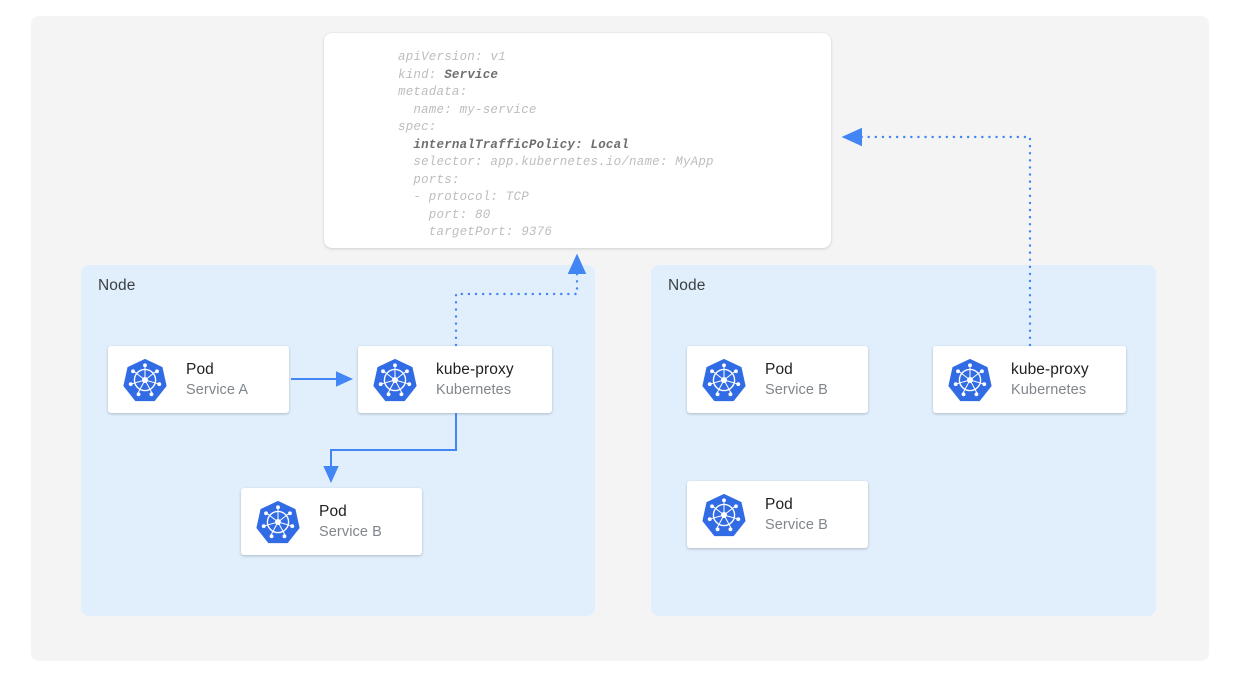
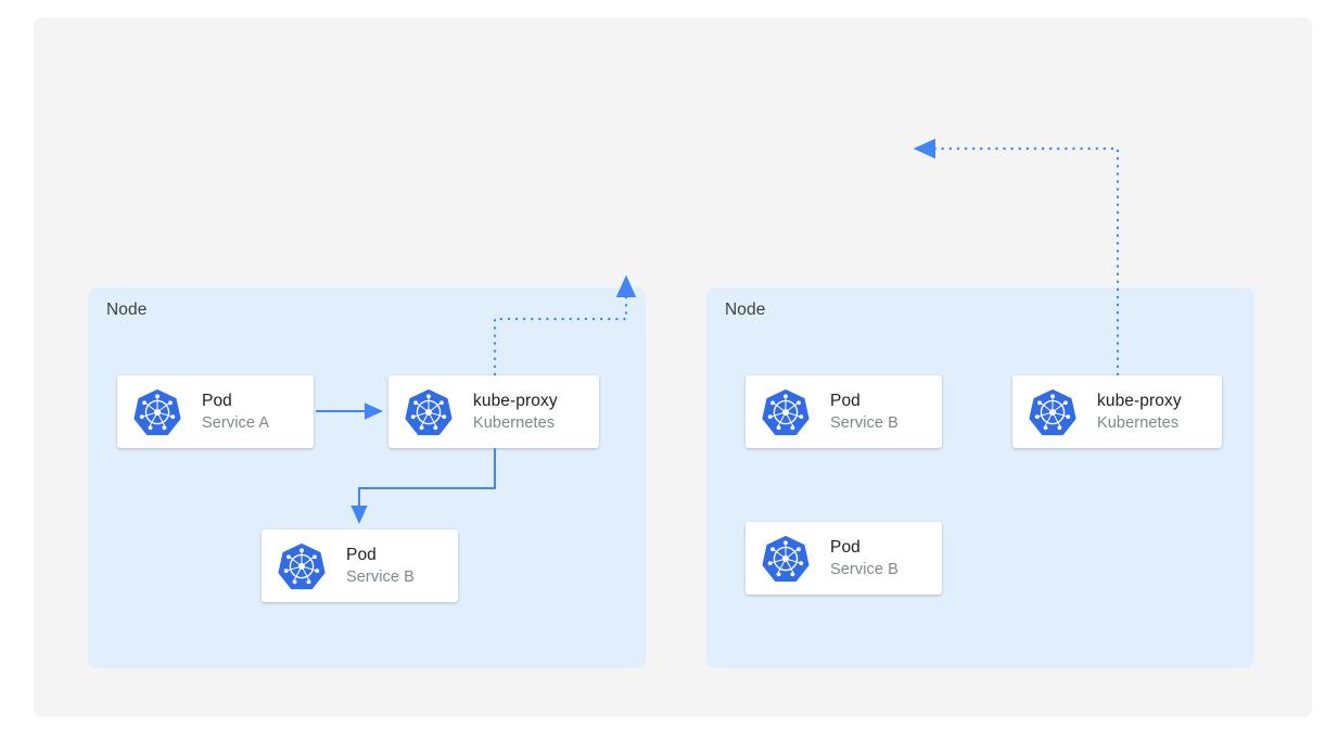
- apiVersion: v1
- kind: Service
- metadata:
- name: my-service
- spec:
- internalTrafficPolicy: Local
- selector: app.kubernetes.io/name: MyApp
- ports:
- - protocol: TCP
- port: 80
- targetPort: 9376
  Node
  Pod
  Service A
  kube-proxy
  Kubernetes
  Pod
  Service B
  Node
  Pod
  Service B
  kube-proxy
  Kubernetes
  Pod
  Service B
